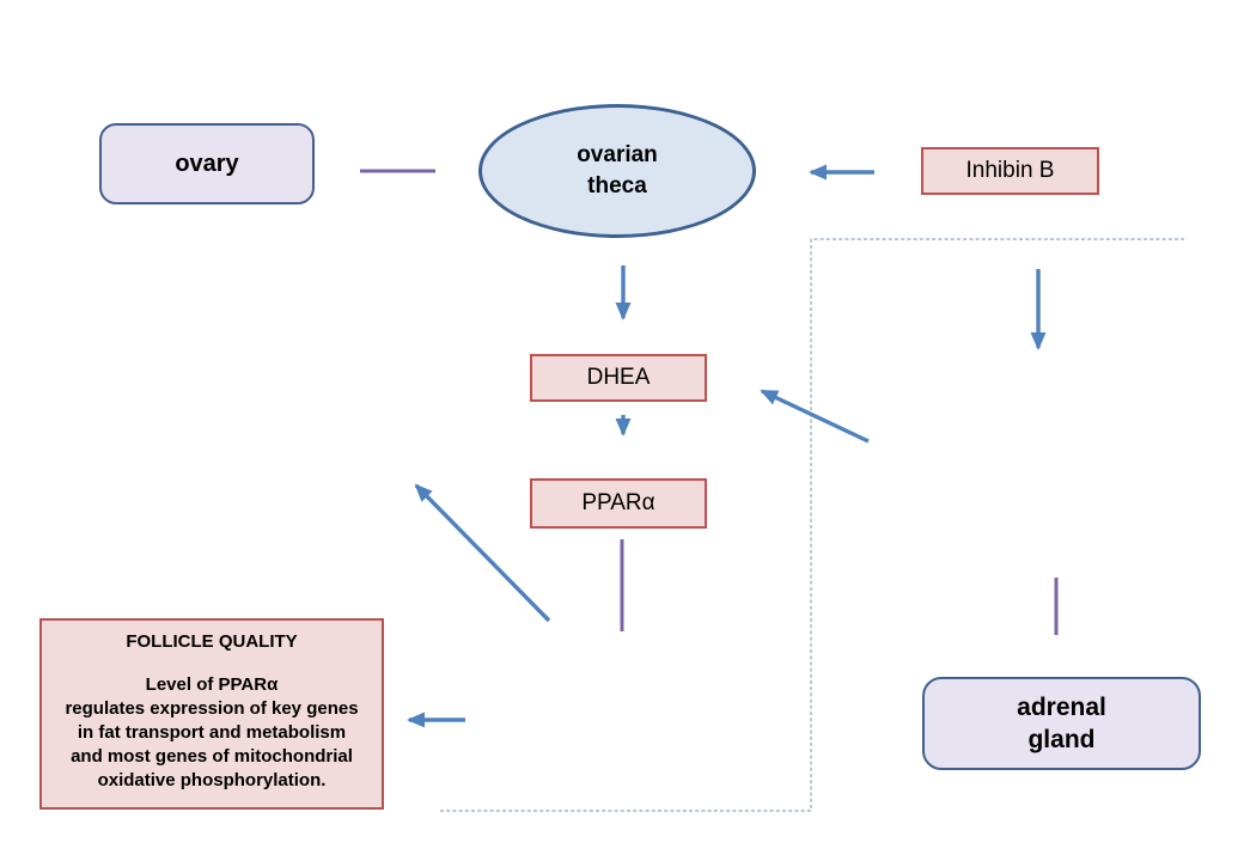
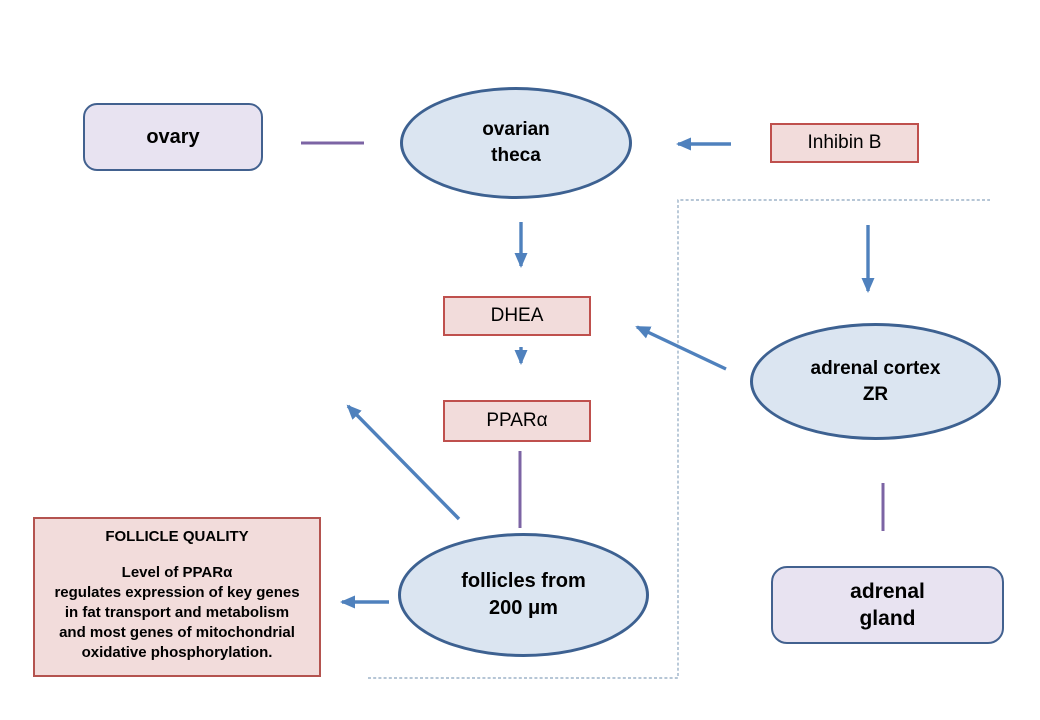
  ovary
  ovarian
  theca
  Inhibin B
  DHEA
  PPARα
+ follicles from
+ 200 μm
+ adrenal cortex
+ ZR
  adrenal
  gland
  FOLLICLE QUALITY
  Level of PPARα
  regulates expression of key genes
  in fat transport and metabolism
  and most genes of mitochondrial
  oxidative phosphorylation.
